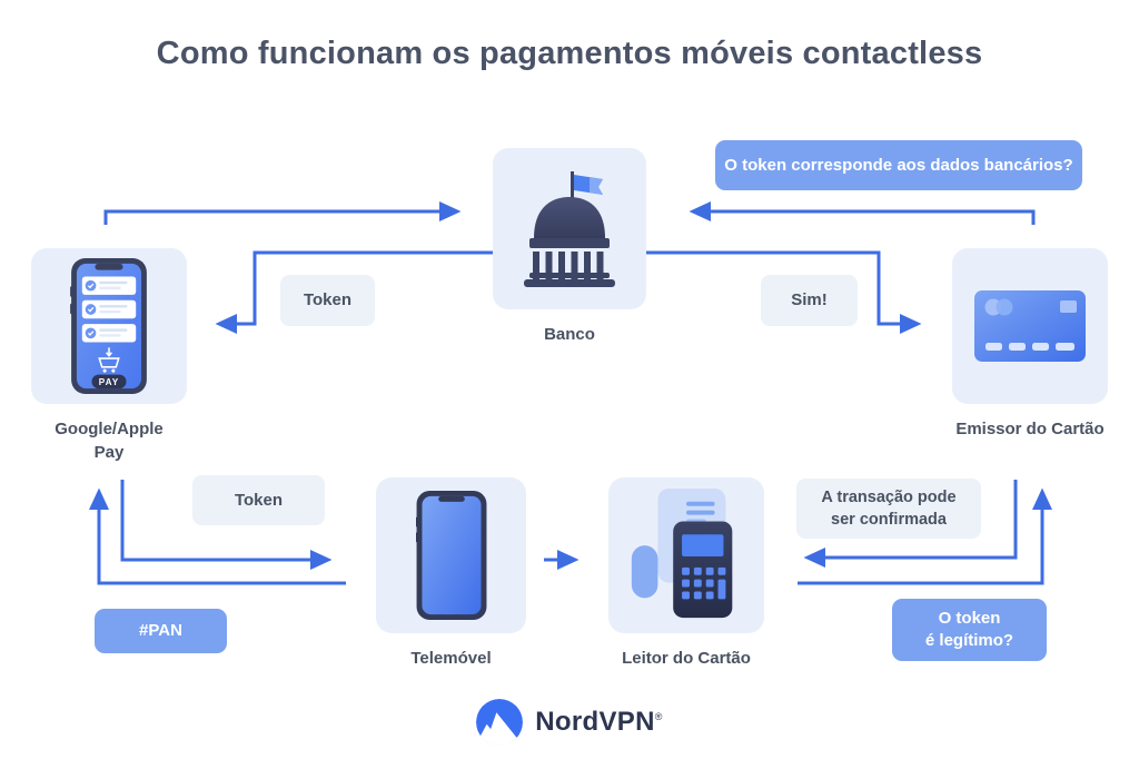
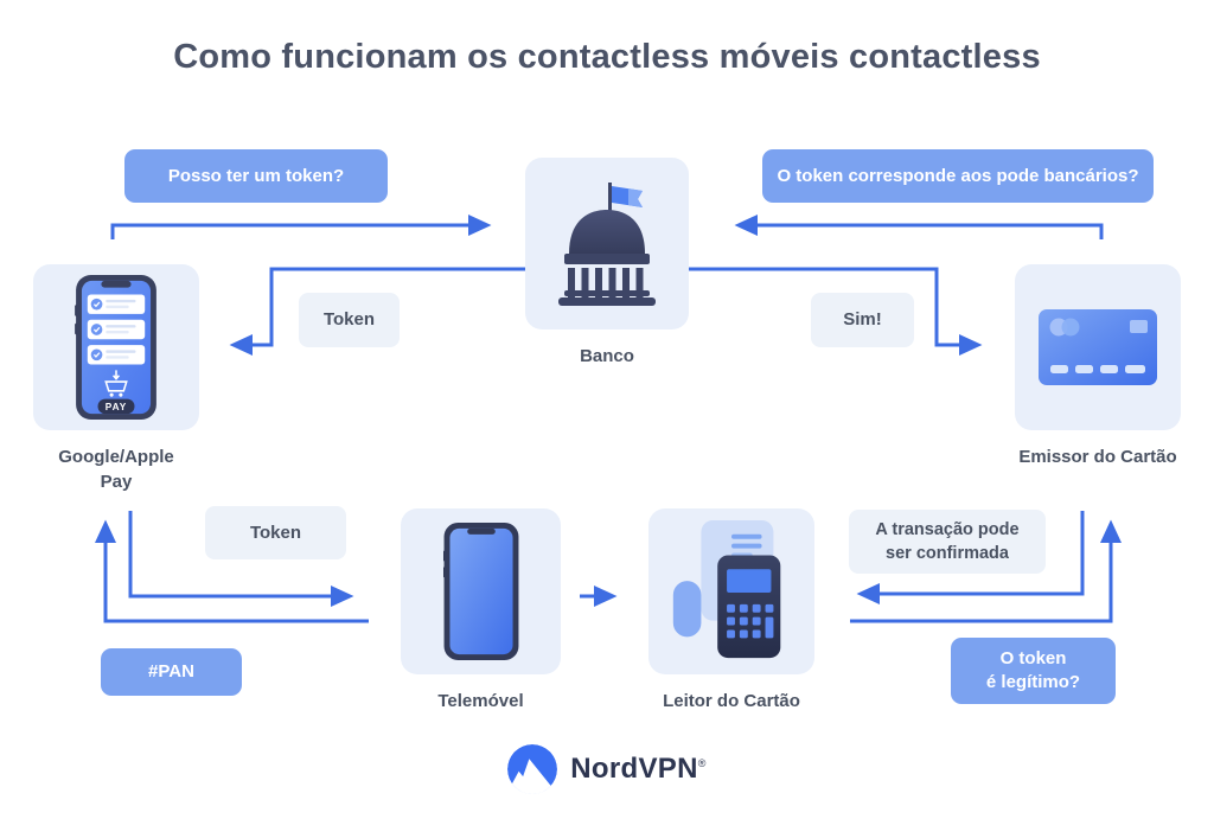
- Como funcionam os pagamentos móveis contactless
+ Como funcionam os contactless móveis contactless
  Banco
  PAY
  Google/Apple
  Pay
  Emissor do Cartão
  Telemóvel
  Leitor do Cartão
+ Posso ter um token?
- O token corresponde aos dados bancários?
+ O token corresponde aos pode bancários?
  #PAN
  O token
  é legítimo?
  Token
  Sim!
  Token
  A transação pode
  ser confirmada
  NordVPN®
